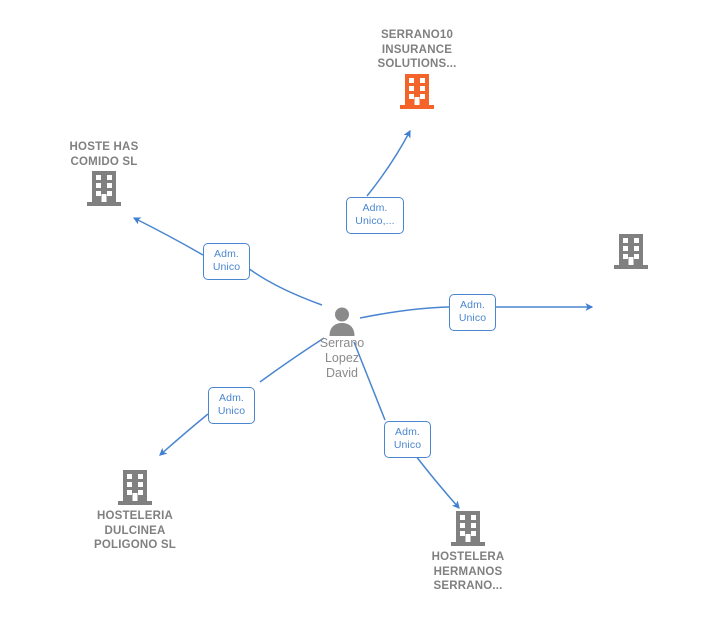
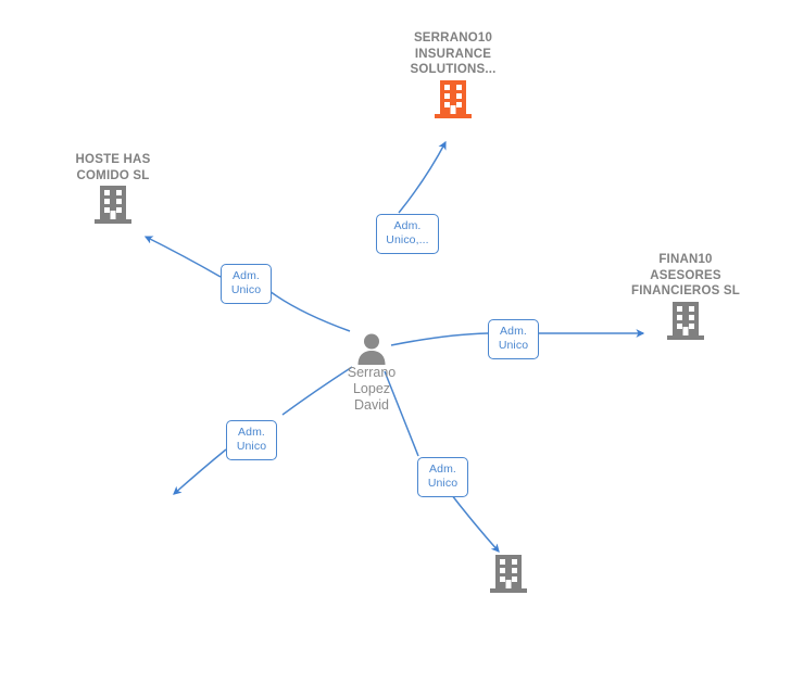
  SERRANO10
  INSURANCE
  SOLUTIONS...
  HOSTE HAS
  COMIDO SL
+ FINAN10
+ ASESORES
+ FINANCIEROS SL
  Serrano
  Lopez
  David
- HOSTELERIA
- DULCINEA
- POLIGONO SL
- HOSTELERA
- HERMANOS
- SERRANO...
  Adm.
  Unico,...
  Adm.
  Unico
  Adm.
  Unico
  Adm.
  Unico
  Adm.
  Unico
